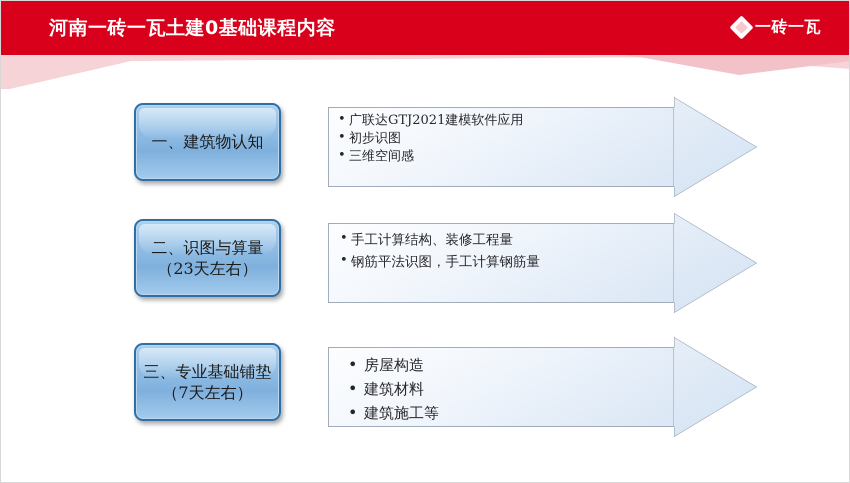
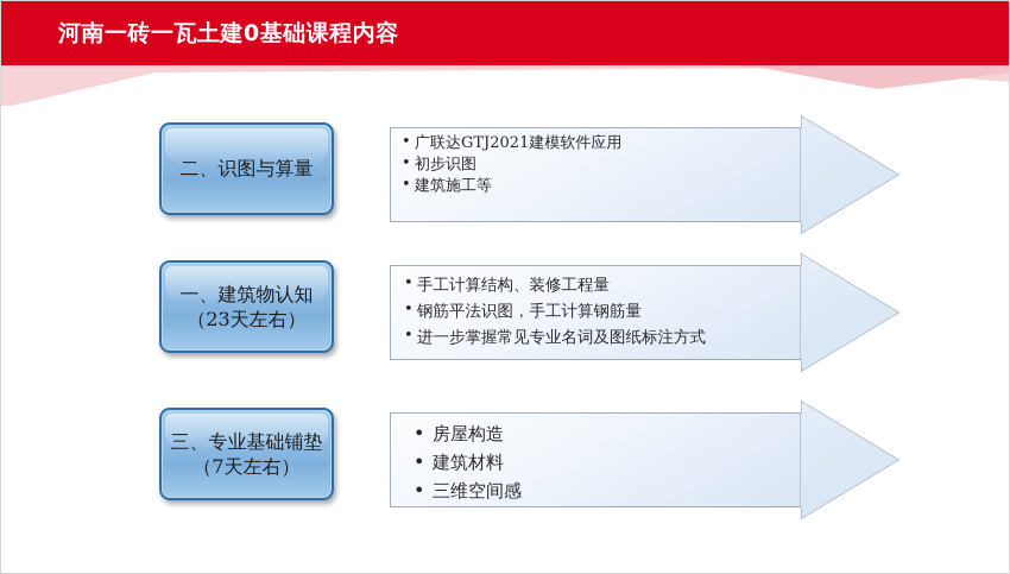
  河南一砖一瓦土建0基础课程内容
- 一砖一瓦
- 一、建筑物认知
+ 二、识图与算量
  广联达GTJ2021建模软件应用
  初步识图
- 三维空间感
+ 建筑施工等
- 二、识图与算量
+ 一、建筑物认知
  （23天左右）
  手工计算结构、装修工程量
  钢筋平法识图，手工计算钢筋量
+ 进一步掌握常见专业名词及图纸标注方式
  三、专业基础铺垫
  （7天左右）
  房屋构造
  建筑材料
- 建筑施工等
+ 三维空间感
